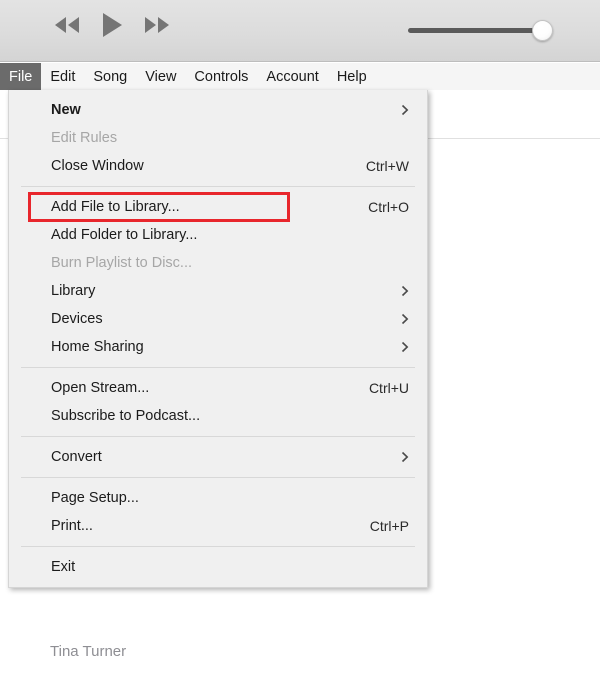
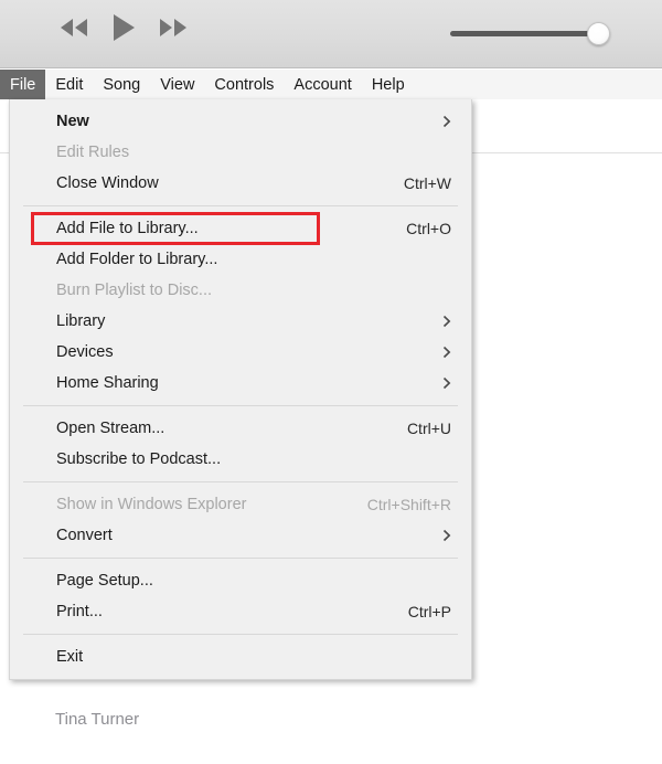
  File
  Edit
  Song
  View
  Controls
  Account
  Help
  Tina Turner
  New
  Edit Rules
  Close Window
  Ctrl+W
  Add File to Library...
  Ctrl+O
  Add Folder to Library...
  Burn Playlist to Disc...
  Library
  Devices
  Home Sharing
  Open Stream...
  Ctrl+U
  Subscribe to Podcast...
+ Show in Windows Explorer
+ Ctrl+Shift+R
  Convert
  Page Setup...
  Print...
  Ctrl+P
  Exit
